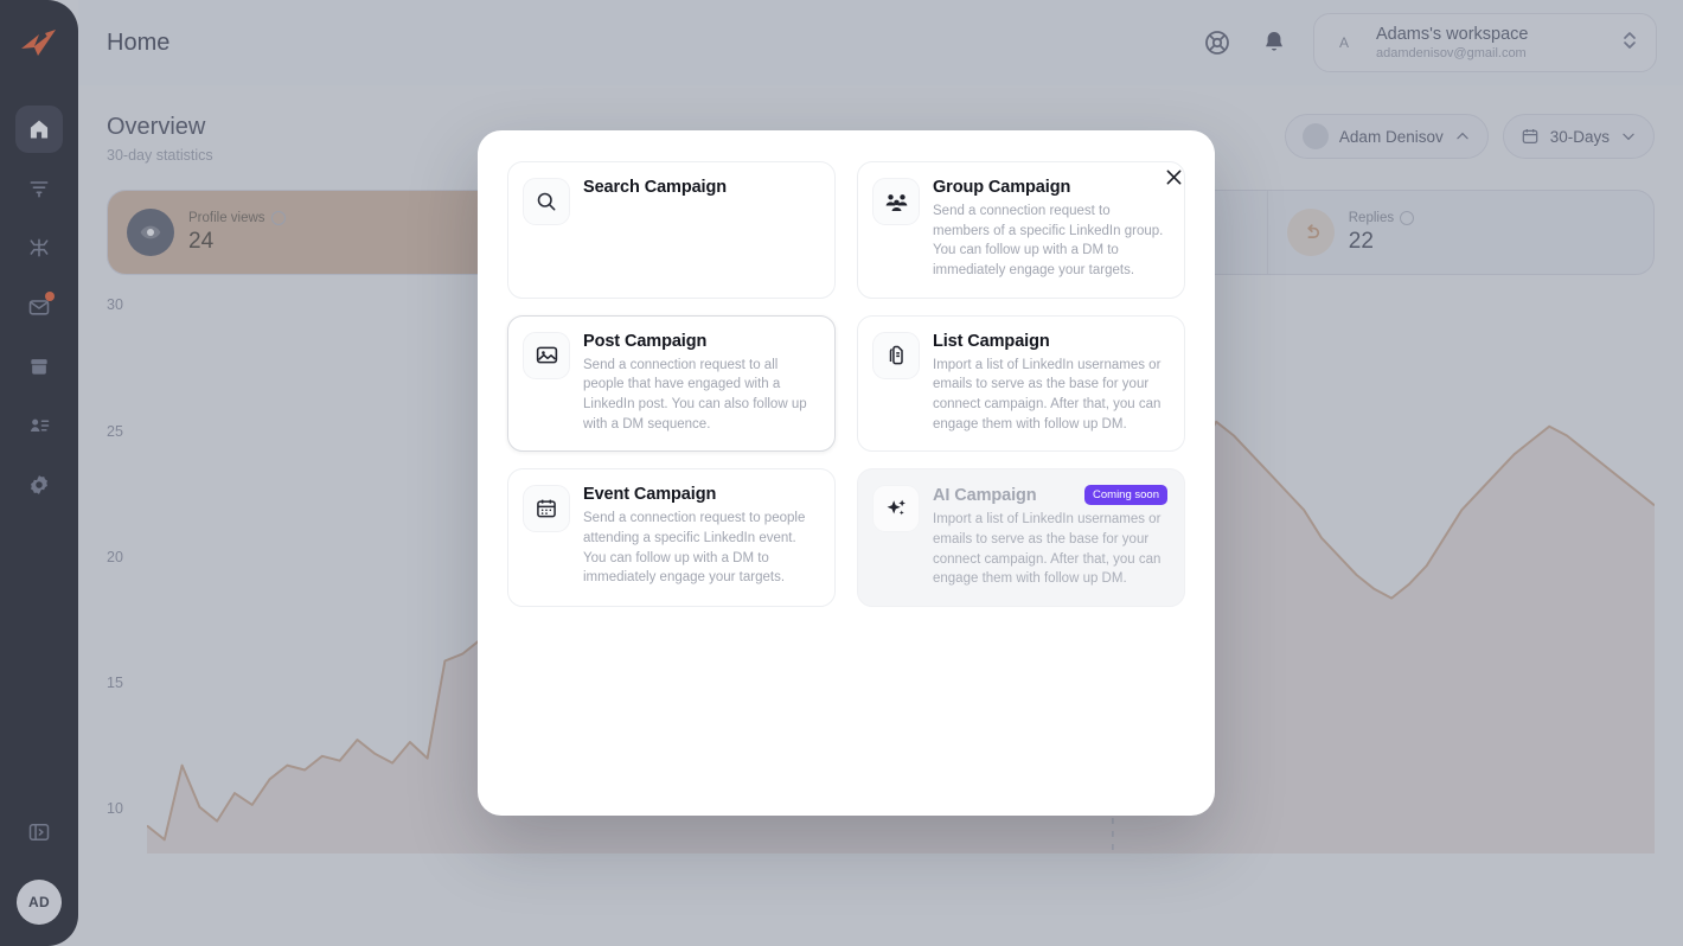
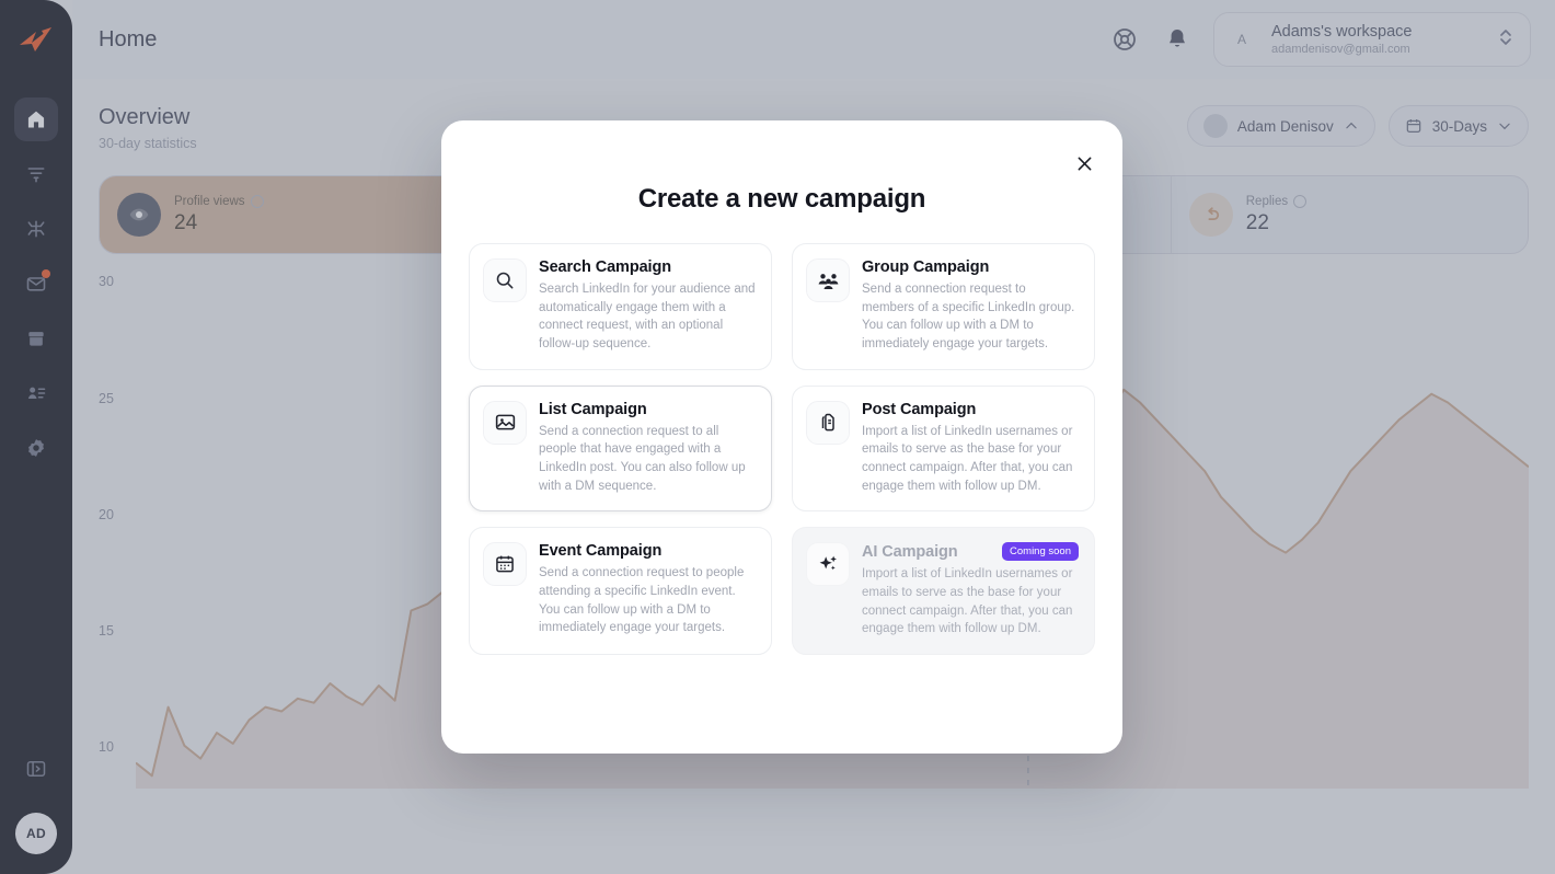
  AD
  Home
  A
  Adams's workspace
  adamdenisov@gmail.com
  Overview
  30-day statistics
  Adam Denisov
  30-Days
  Profile views
  24
  Replies
  22
  30
  25
  20
  15
  10
+ Create a new campaign
  Search Campaign
+ Search LinkedIn for your audience and automatically engage them with a connect request, with an optional follow-up sequence.
  Group Campaign
  Send a connection request to members of a specific LinkedIn group. You can follow up with a DM to immediately engage your targets.
- Post Campaign
+ List Campaign
  Send a connection request to all people that have engaged with a LinkedIn post. You can also follow up with a DM sequence.
- List Campaign
+ Post Campaign
  Import a list of LinkedIn usernames or emails to serve as the base for your connect campaign. After that, you can engage them with follow up DM.
  Event Campaign
  Send a connection request to people attending a specific LinkedIn event. You can follow up with a DM to immediately engage your targets.
  AI Campaign
  Coming soon
  Import a list of LinkedIn usernames or emails to serve as the base for your connect campaign. After that, you can engage them with follow up DM.
